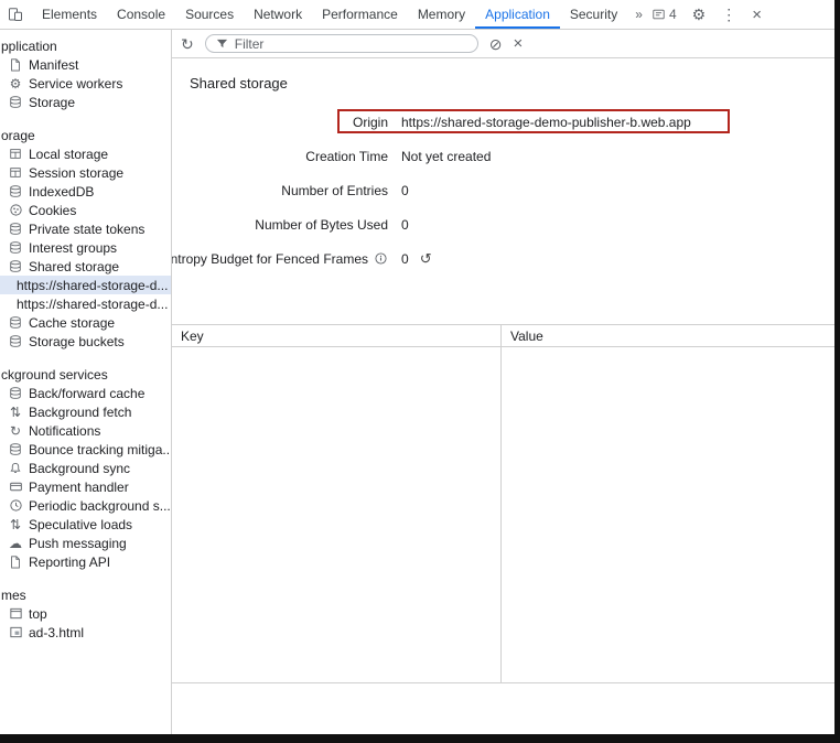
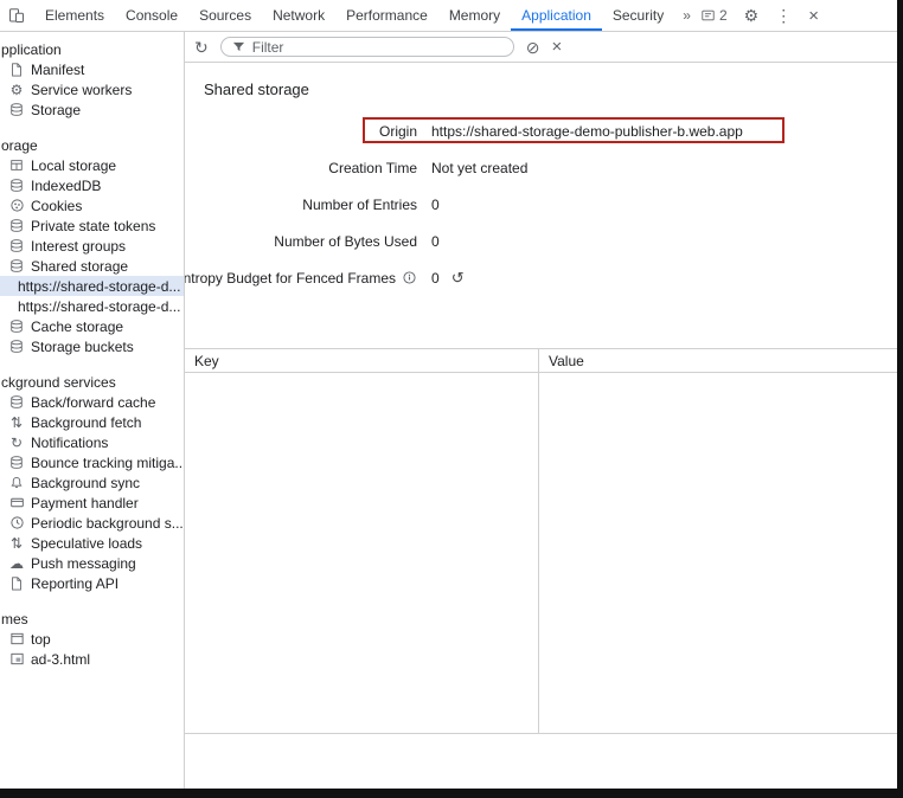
  Elements
  Console
  Sources
  Network
  Performance
  Memory
  Application
  Security
  »
- 4
+ 2
  ⚙
  ⋮
  ×
  pplication
  Manifest
  ⚙
  Service workers
  Storage
  orage
  Local storage
- Session storage
  IndexedDB
  Cookies
  Private state tokens
  Interest groups
  Shared storage
  https://shared-storage-d...
  https://shared-storage-d...
  Cache storage
  Storage buckets
  ckground services
  Back/forward cache
  ⇅
  Background fetch
  ↻
  Notifications
  Bounce tracking mitiga..
  Background sync
  Payment handler
  Periodic background s...
  ⇅
  Speculative loads
  ☁
  Push messaging
  Reporting API
  mes
  top
  ad-3.html
  ↻
  Filter
  ⊘
  ×
  Shared storage
  Origin
  https://shared-storage-demo-publisher-b.web.app
  Creation Time
  Not yet created
  Number of Entries
  0
  Number of Bytes Used
  0
  ntropy Budget for Fenced Frames
  0
  ↺
  Key
  Value
